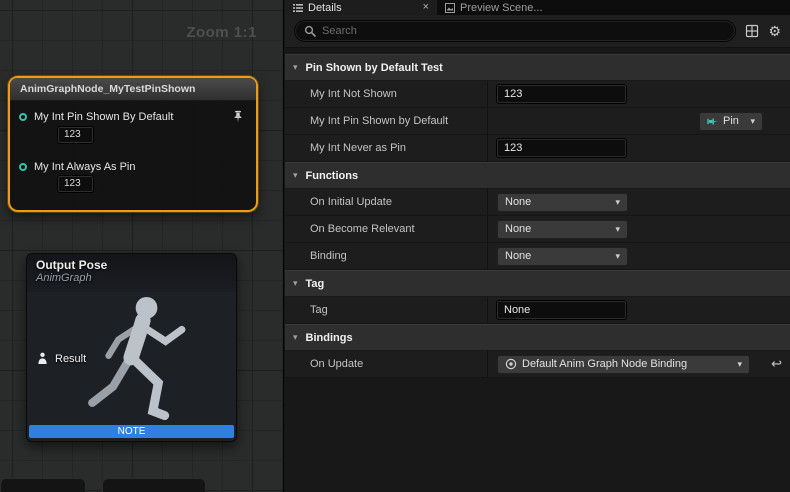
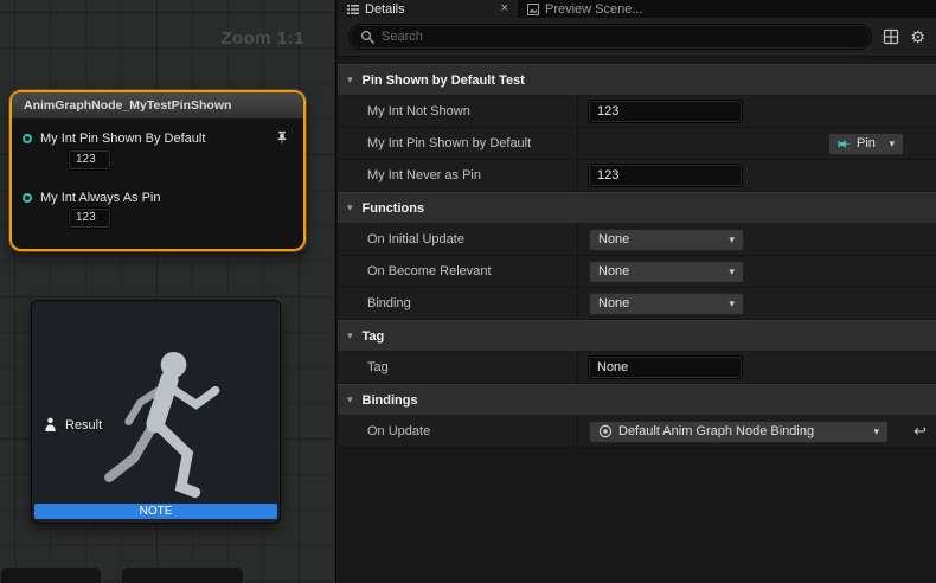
  Zoom 1:1
  AnimGraphNode_MyTestPinShown
  My Int Pin Shown By Default
  123
  My Int Always As Pin
  123
- Output Pose
- AnimGraph
  Result
  NOTE
  Details
  ×
  Preview Scene...
  Search
  ⚙
  ▾
  Pin Shown by Default Test
  My Int Not Shown
  123
  My Int Pin Shown by Default
  Pin
  ▾
  My Int Never as Pin
  123
  ▾
  Functions
  On Initial Update
  None
  ▾
  On Become Relevant
  None
  ▾
  Binding
  None
  ▾
  ▾
  Tag
  Tag
  None
  ▾
  Bindings
  On Update
  Default Anim Graph Node Binding
  ▾
  ↩
